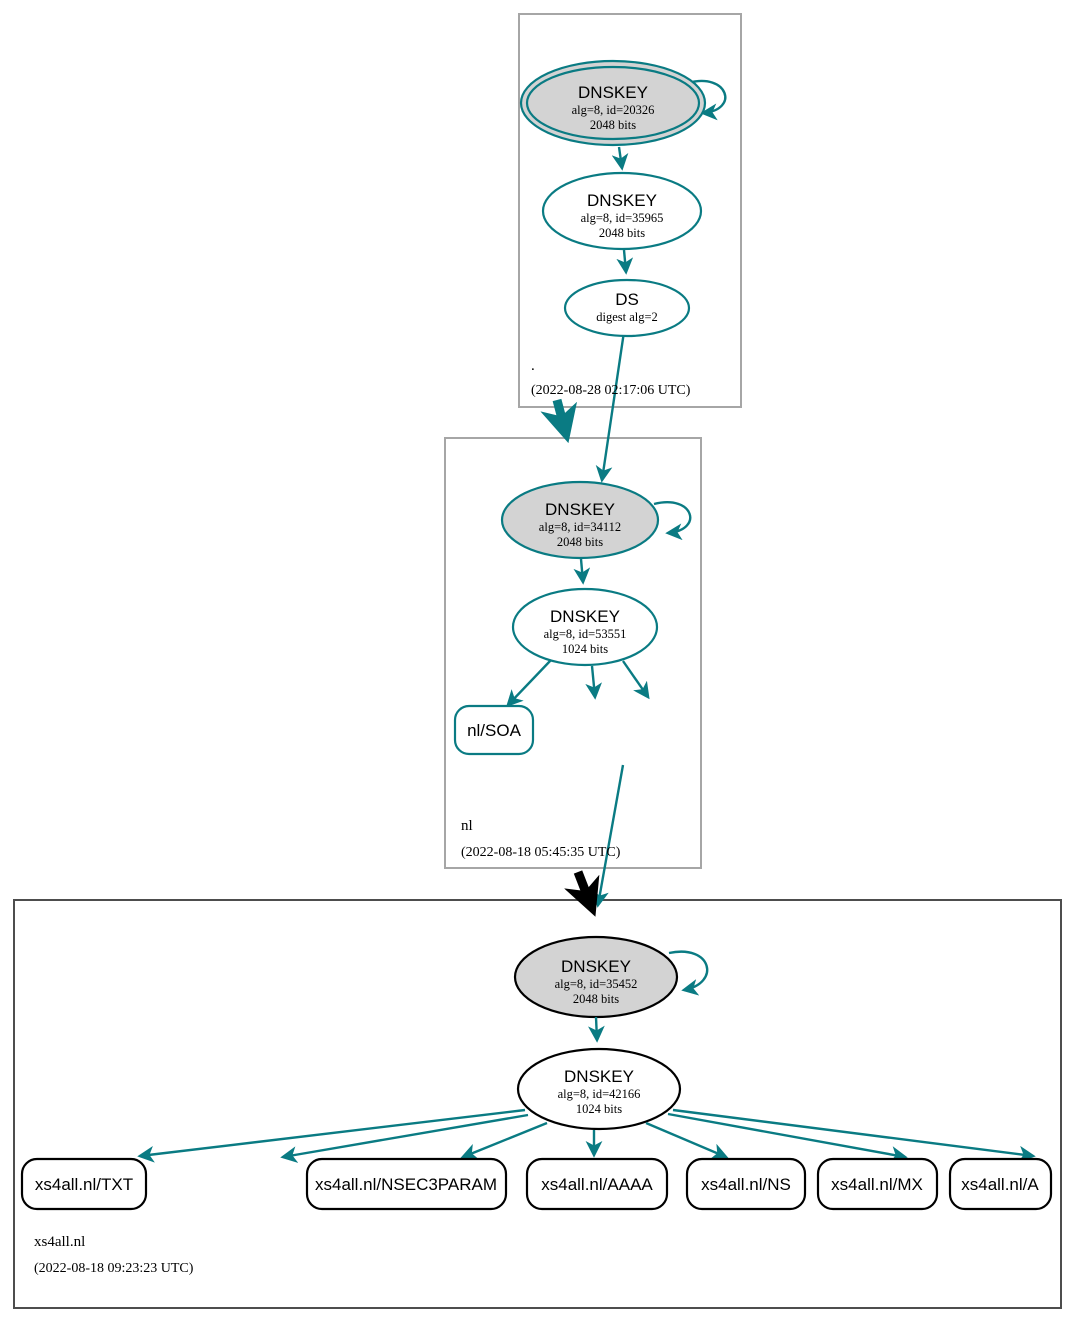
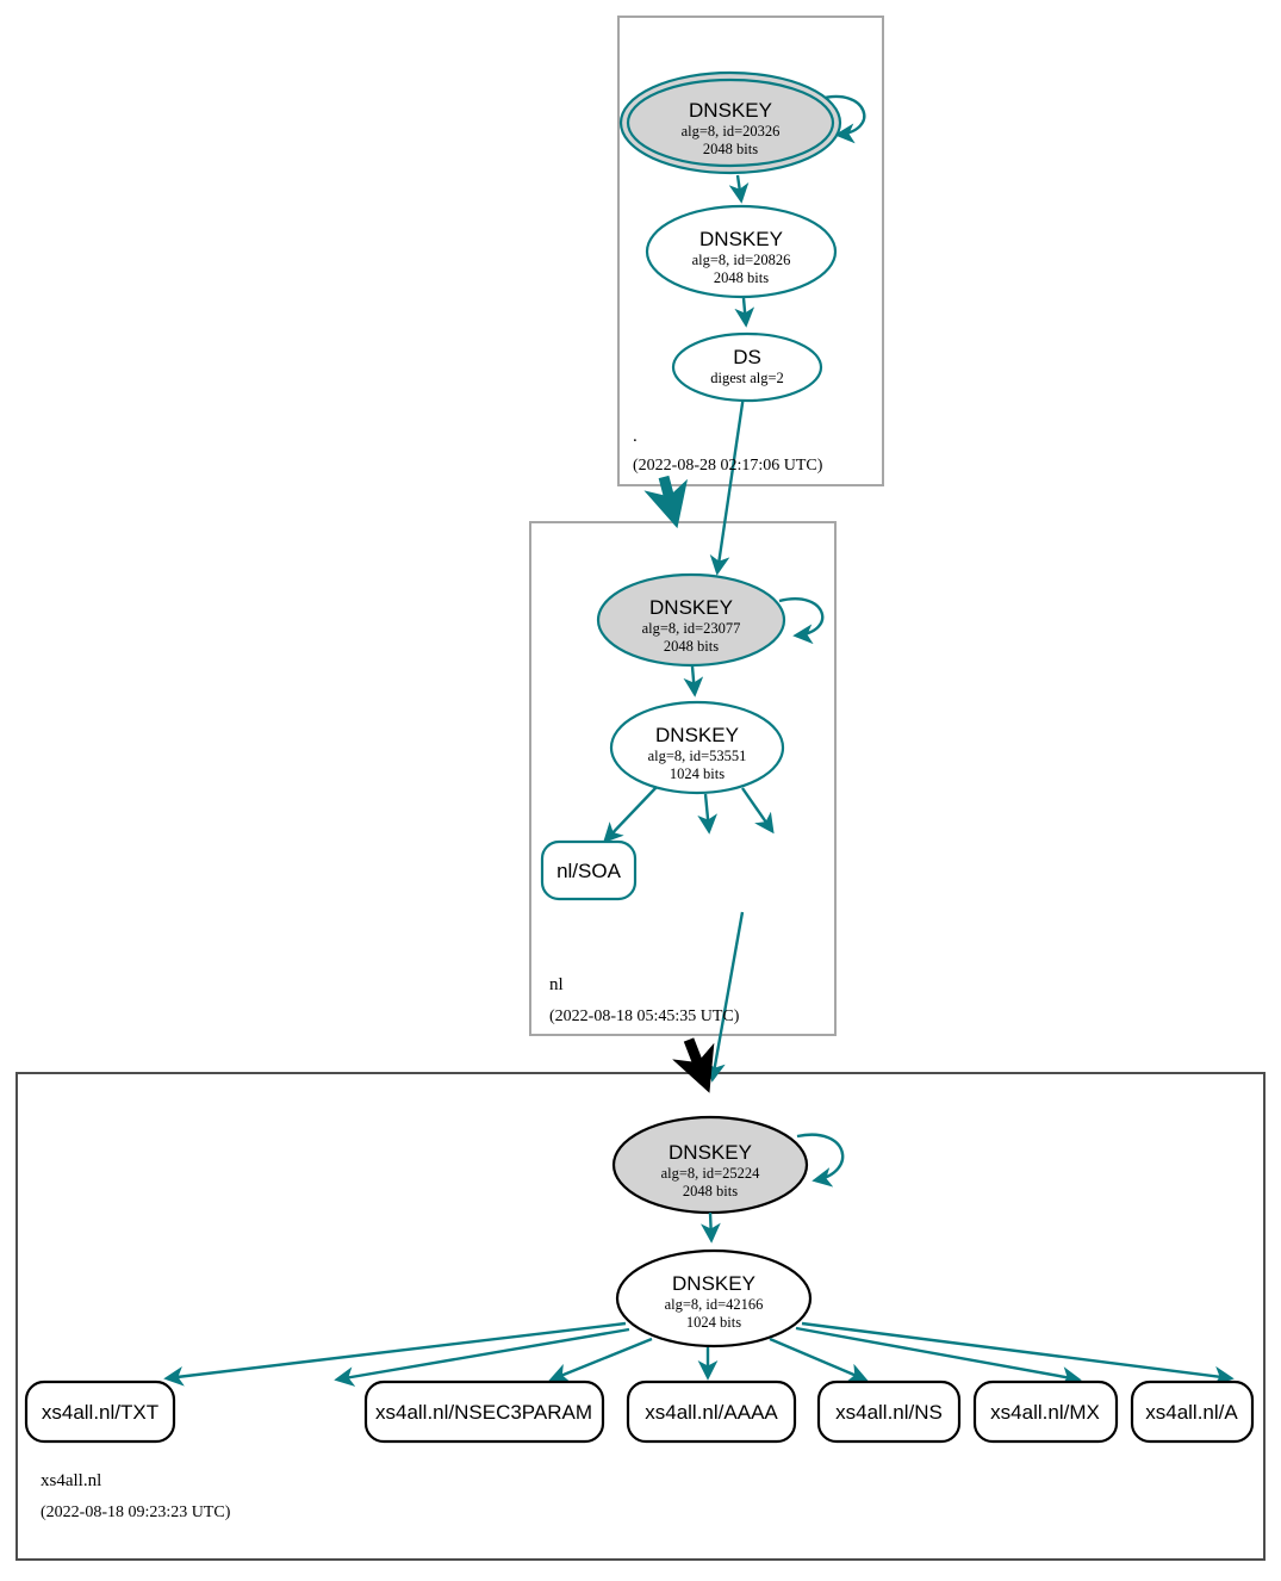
  DNSKEY
  alg=8, id=20326
  2048 bits
  DNSKEY
- alg=8, id=35965
+ alg=8, id=20826
  2048 bits
  DS
  digest alg=2
  .
  (2022-08-28 02:17:06 UTC)
  DNSKEY
- alg=8, id=34112
+ alg=8, id=23077
  2048 bits
  DNSKEY
  alg=8, id=53551
  1024 bits
  nl/SOA
  nl
  (2022-08-18 05:45:35 UTC)
  DNSKEY
- alg=8, id=35452
+ alg=8, id=25224
  2048 bits
  DNSKEY
  alg=8, id=42166
  1024 bits
  xs4all.nl/TXT
  xs4all.nl/NSEC3PARAM
  xs4all.nl/AAAA
  xs4all.nl/NS
  xs4all.nl/MX
  xs4all.nl/A
  xs4all.nl
  (2022-08-18 09:23:23 UTC)
